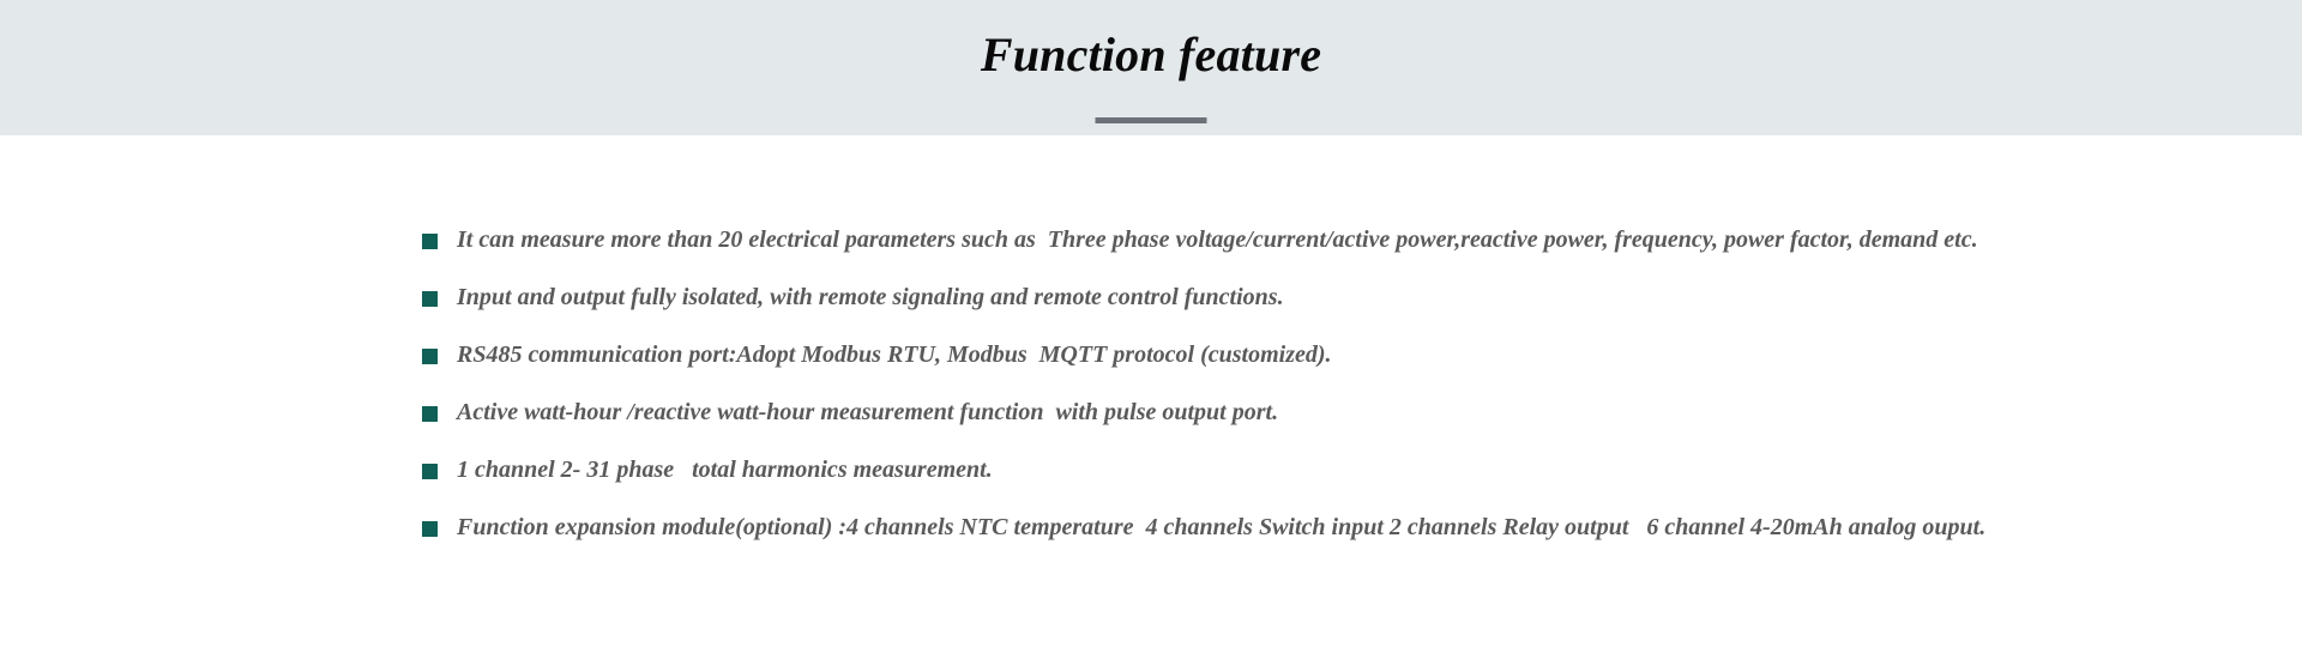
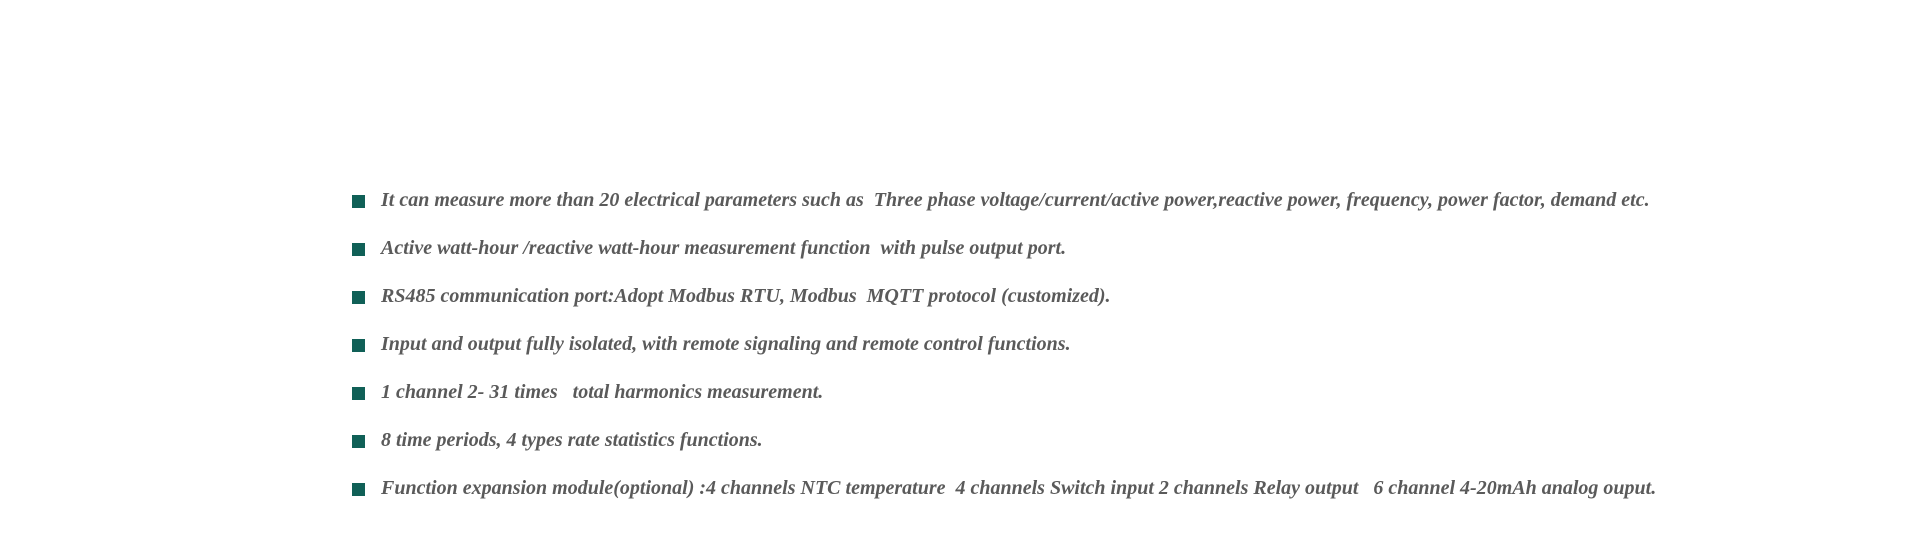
- Function feature
  It can measure more than 20 electrical parameters such as Three phase voltage/current/active power,reactive power, frequency, power factor, demand etc.
- Input and output fully isolated, with remote signaling and remote control functions.
+ Active watt-hour /reactive watt-hour measurement function with pulse output port.
  RS485 communication port:Adopt Modbus RTU, Modbus MQTT protocol (customized).
- Active watt-hour /reactive watt-hour measurement function with pulse output port.
+ Input and output fully isolated, with remote signaling and remote control functions.
- 1 channel 2- 31 phase total harmonics measurement.
+ 1 channel 2- 31 times total harmonics measurement.
+ 8 time periods, 4 types rate statistics functions.
  Function expansion module(optional) :4 channels NTC temperature 4 channels Switch input 2 channels Relay output 6 channel 4-20mAh analog ouput.
